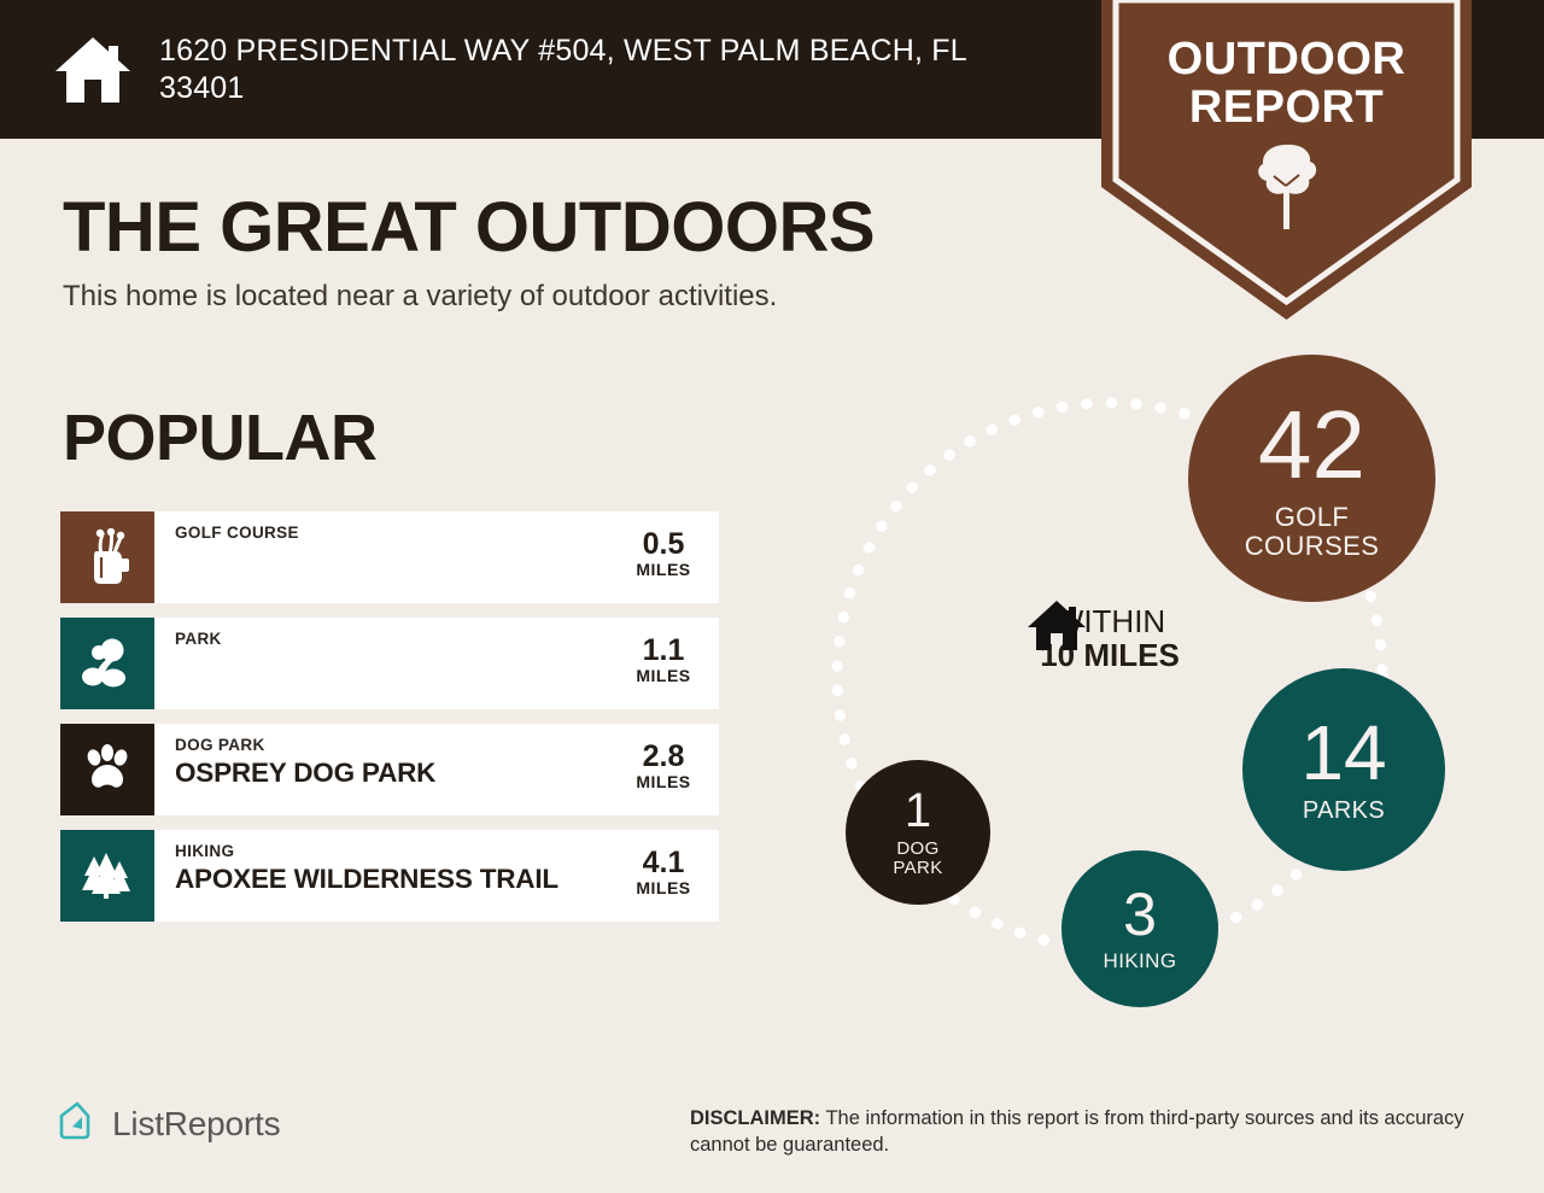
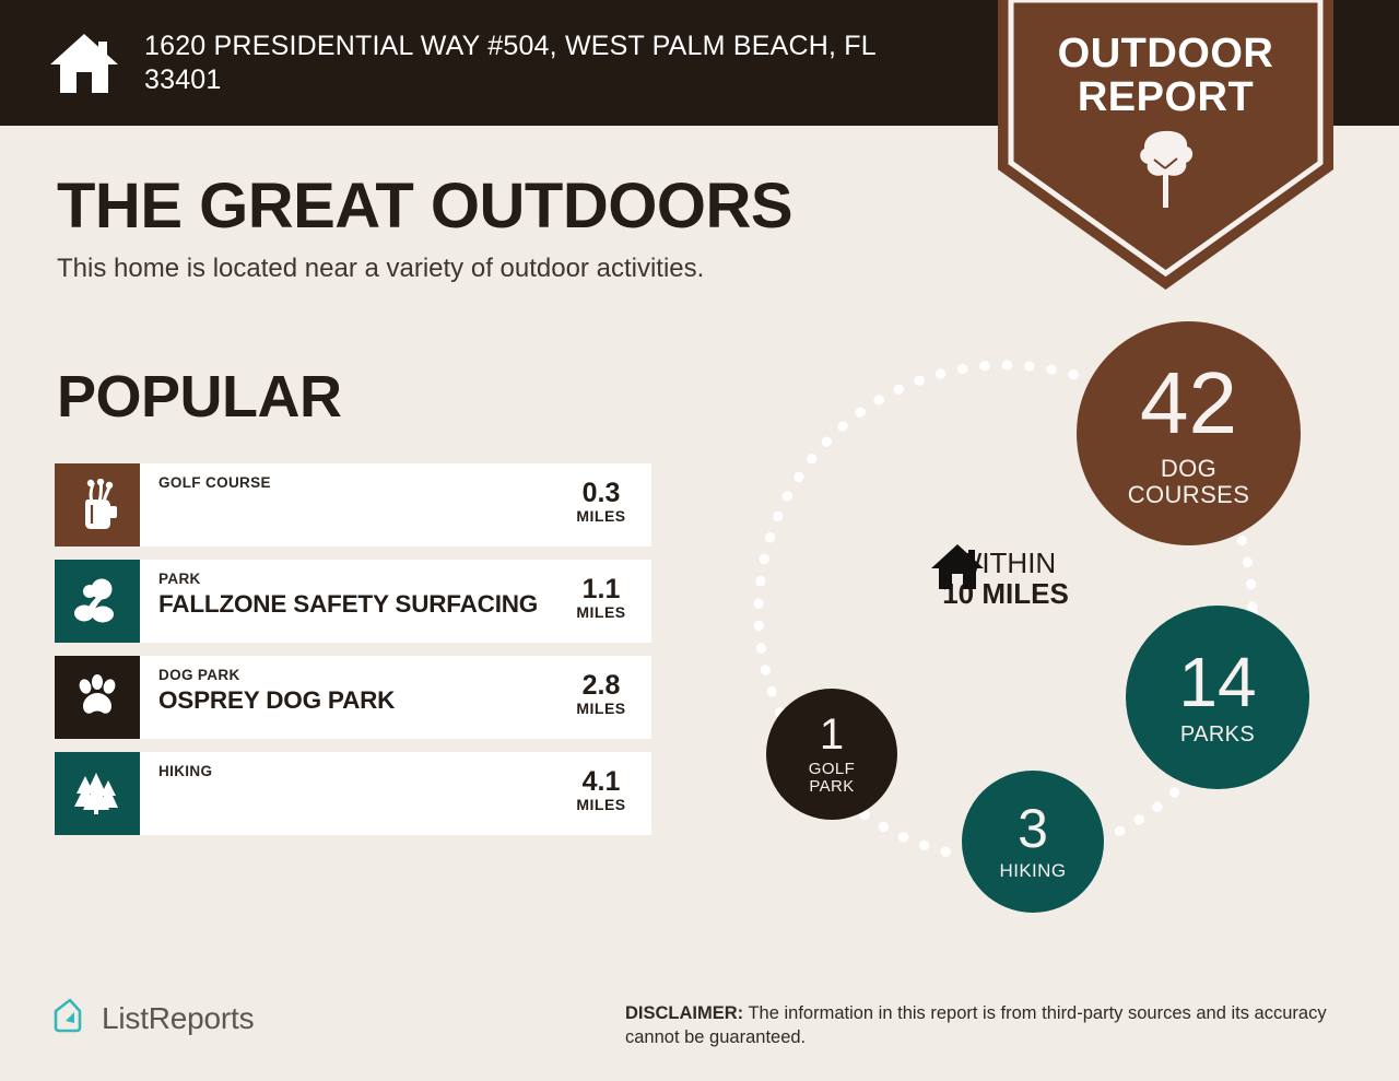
  1620 PRESIDENTIAL WAY #504, WEST PALM BEACH, FL 33401
  OUTDOOR
  REPORT
  THE GREAT OUTDOORS
  This home is located near a variety of outdoor activities.
  POPULAR
  GOLF COURSE
- 0.5
+ 0.3
  MILES
  PARK
+ FALLZONE SAFETY SURFACING
  1.1
  MILES
  DOG PARK
  OSPREY DOG PARK
  2.8
  MILES
  HIKING
- APOXEE WILDERNESS TRAIL
  4.1
  MILES
  ITHIN
  10 MILES
  42
- GOLF
+ DOG
  COURSES
  14
  PARKS
  3
  HIKING
  1
- DOG
+ GOLF
  PARK
  ListReports
  DISCLAIMER: The information in this report is from third-party sources and its accuracy cannot be guaranteed.
